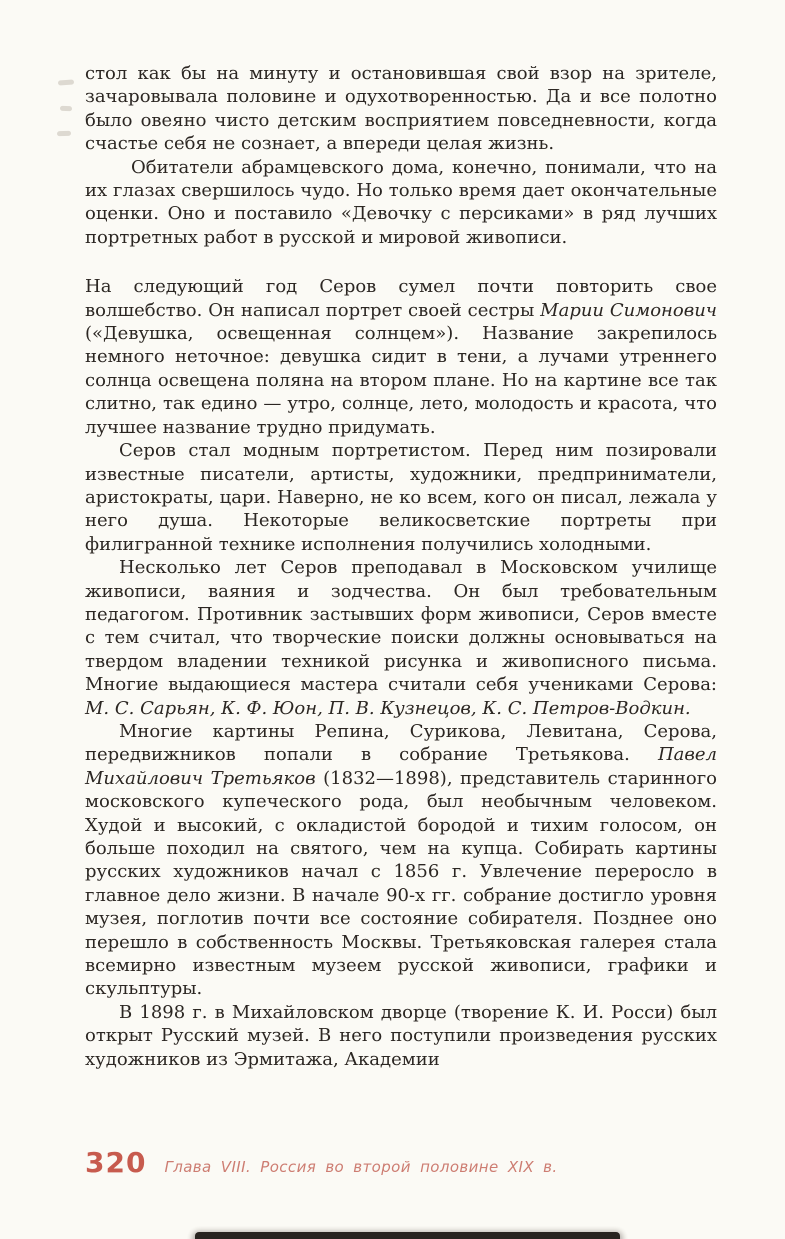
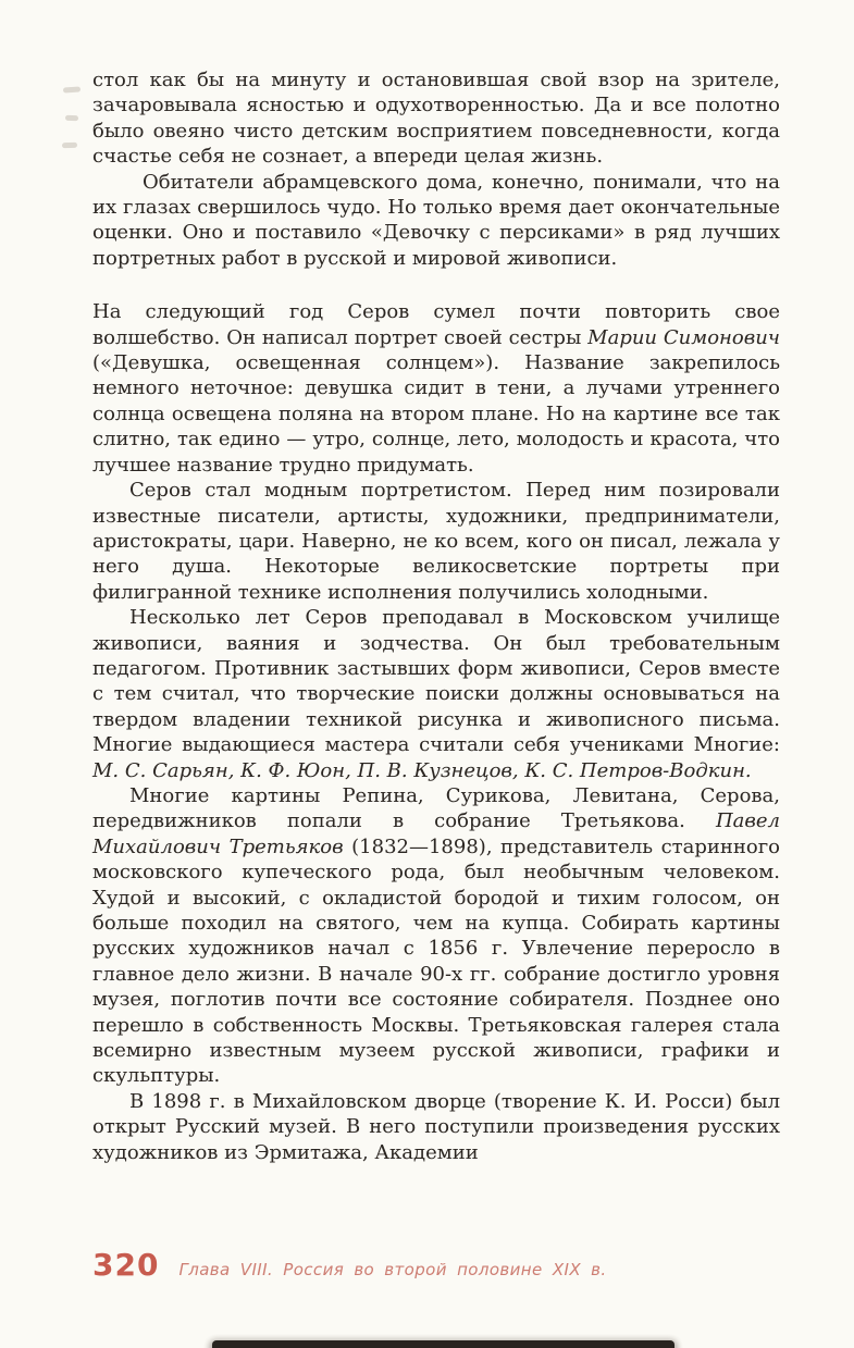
- стол как бы на минуту и остановившая свой взор на зрителе, зачаровывала половине и одухотворенностью. Да и все полотно было овеяно чисто детским восприятием повседневности, когда счастье себя не сознает, а впереди целая жизнь.
+ стол как бы на минуту и остановившая свой взор на зрителе, зачаровывала ясностью и одухотворенностью. Да и все полотно было овеяно чисто детским восприятием повседневности, когда счастье себя не сознает, а впереди целая жизнь.
  Обитатели абрамцевского дома, конечно, понимали, что на их глазах свершилось чудо. Но только время дает окончательные оценки. Оно и поставило «Девочку с персиками» в ряд лучших портретных работ в русской и мировой живописи.
  На следующий год Серов сумел почти повторить свое волшебство. Он написал портрет своей сестры Марии Симонович («Девушка, освещенная солнцем»). Название закрепилось немного неточное: девушка сидит в тени, а лучами утреннего солнца освещена поляна на втором плане. Но на картине все так слитно, так едино — утро, солнце, лето, молодость и красота, что лучшее название трудно придумать.
  Серов стал модным портретистом. Перед ним позировали известные писатели, артисты, художники, предприниматели, аристократы, цари. Наверно, не ко всем, кого он писал, лежала у него душа. Некоторые великосветские портреты при филигранной технике исполнения получились холодными.
- Несколько лет Серов преподавал в Московском училище живописи, ваяния и зодчества. Он был требовательным педагогом. Противник застывших форм живописи, Серов вместе с тем считал, что творческие поиски должны основываться на твердом владении техникой рисунка и живописного письма. Многие выдающиеся мастера считали себя учениками Серова: М. С. Сарьян, К. Ф. Юон, П. В. Кузнецов, К. С. Петров-Водкин.
+ Несколько лет Серов преподавал в Московском училище живописи, ваяния и зодчества. Он был требовательным педагогом. Противник застывших форм живописи, Серов вместе с тем считал, что творческие поиски должны основываться на твердом владении техникой рисунка и живописного письма. Многие выдающиеся мастера считали себя учениками Многие: М. С. Сарьян, К. Ф. Юон, П. В. Кузнецов, К. С. Петров-Водкин.
  Многие картины Репина, Сурикова, Левитана, Серова, передвижников попали в собрание Третьякова. Павел Михайлович Третьяков (1832—1898), представитель старинного московского купеческого рода, был необычным человеком. Худой и высокий, с окладистой бородой и тихим голосом, он больше походил на святого, чем на купца. Собирать картины русских художников начал с 1856 г. Увлечение переросло в главное дело жизни. В начале 90-х гг. собрание достигло уровня музея, поглотив почти все состояние собирателя. Позднее оно перешло в собственность Москвы. Третьяковская галерея стала всемирно известным музеем русской живописи, графики и скульптуры.
  В 1898 г. в Михайловском дворце (творение К. И. Росси) был открыт Русский музей. В него поступили произведения русских художников из Эрмитажа, Академии
  320
  Глава VIII. Россия во второй половине XIX в.
